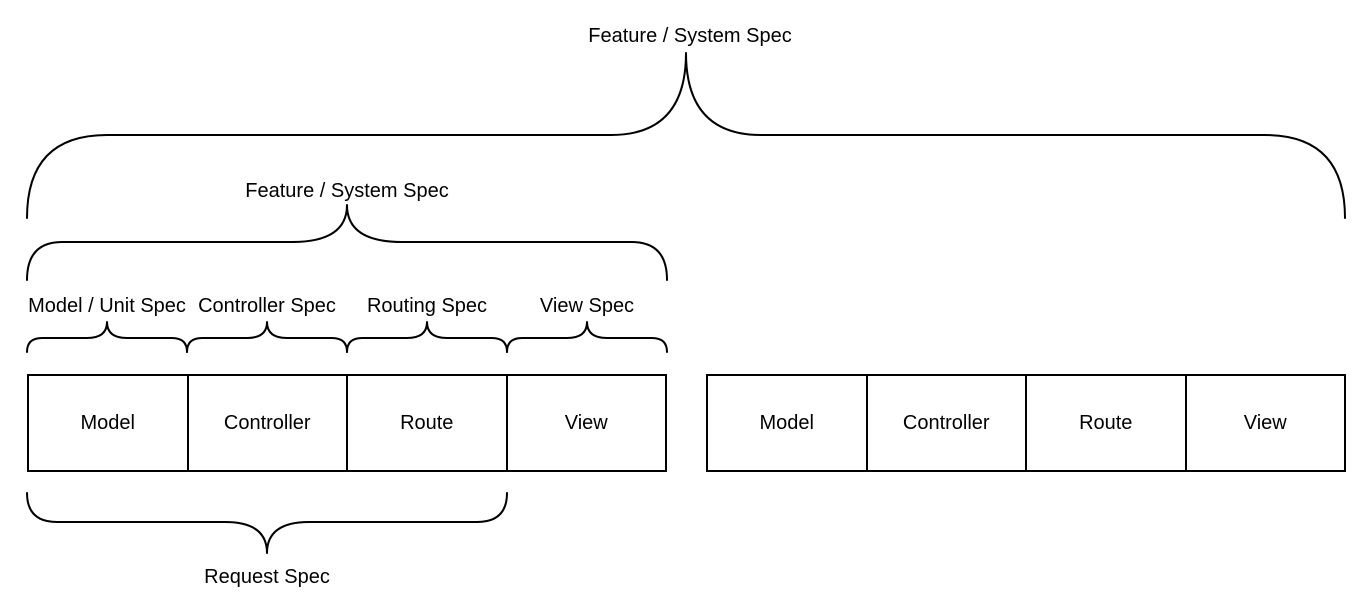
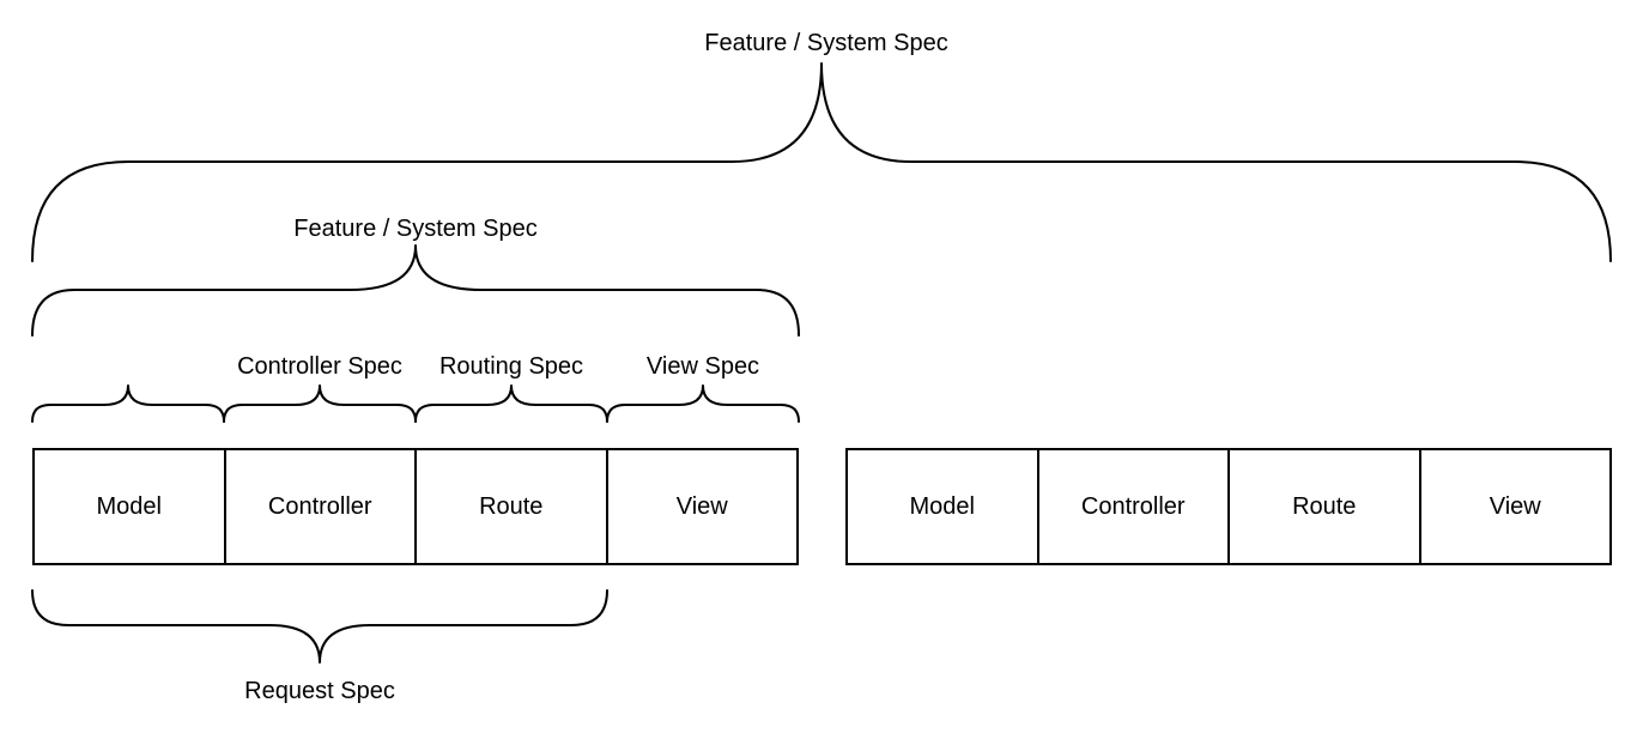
  Feature / System Spec
  Feature / System Spec
- Model / Unit Spec
  Controller Spec
  Routing Spec
  View Spec
  Request Spec
  Model
  Controller
  Route
  View
  Model
  Controller
  Route
  View
